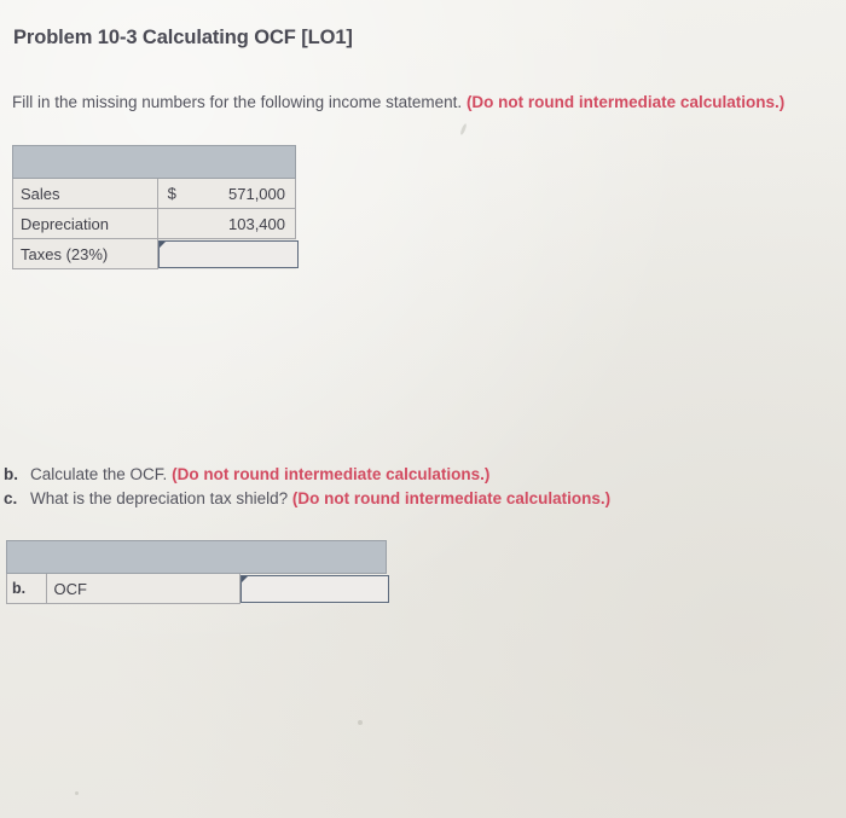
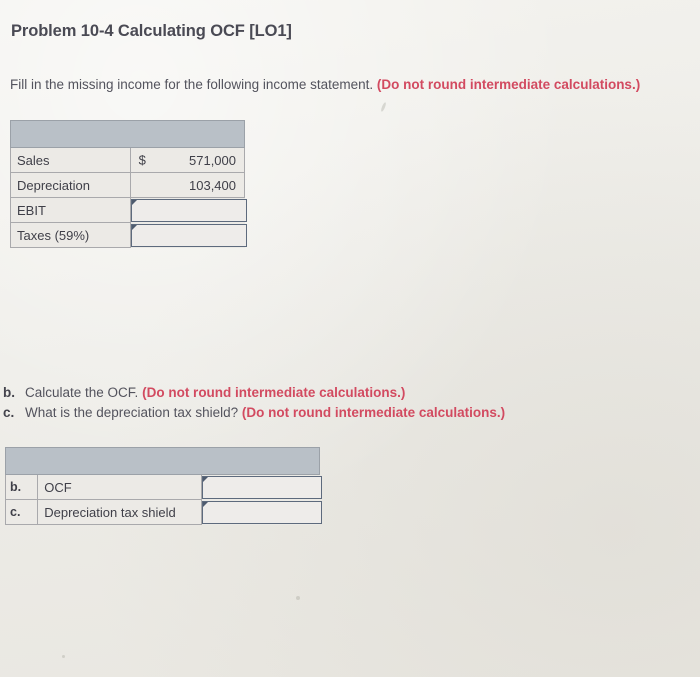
- Problem 10-3 Calculating OCF [LO1]
+ Problem 10-4 Calculating OCF [LO1]
- Fill in the missing numbers for the following income statement. (Do not round intermediate calculations.)
+ Fill in the missing income for the following income statement. (Do not round intermediate calculations.)
  Sales	$ 571,000
  Depreciation	103,400
+ EBIT
- Taxes (23%)
+ Taxes (59%)
  b. Calculate the OCF. (Do not round intermediate calculations.)
  c. What is the depreciation tax shield? (Do not round intermediate calculations.)
  b.	OCF
+ c.	Depreciation tax shield
